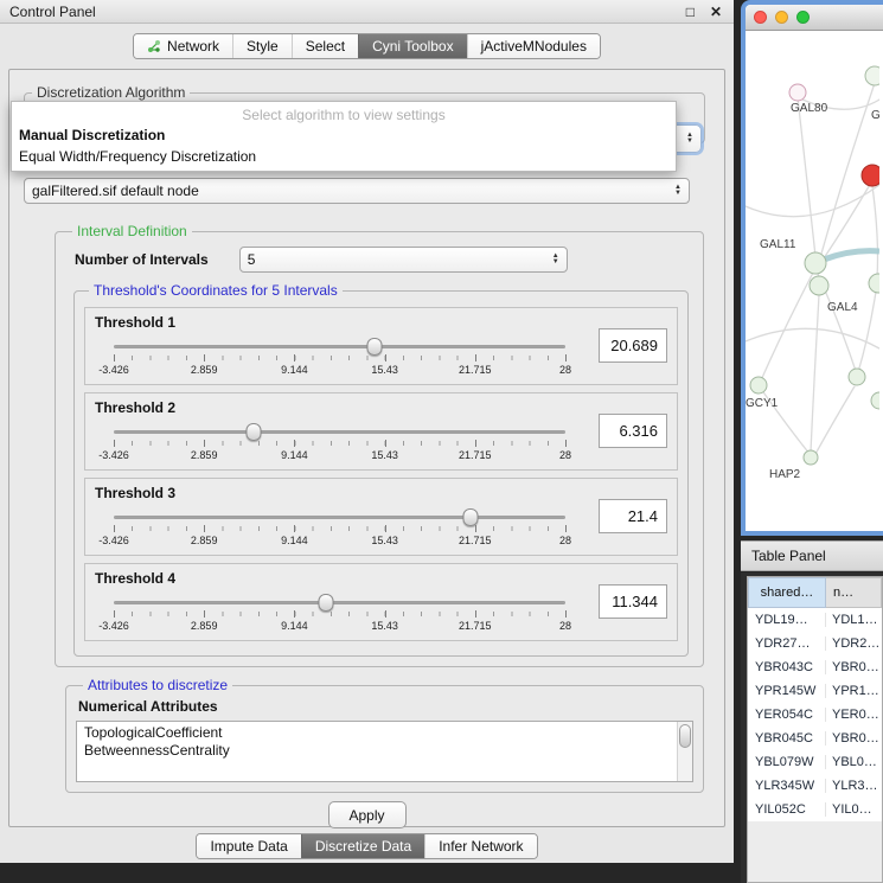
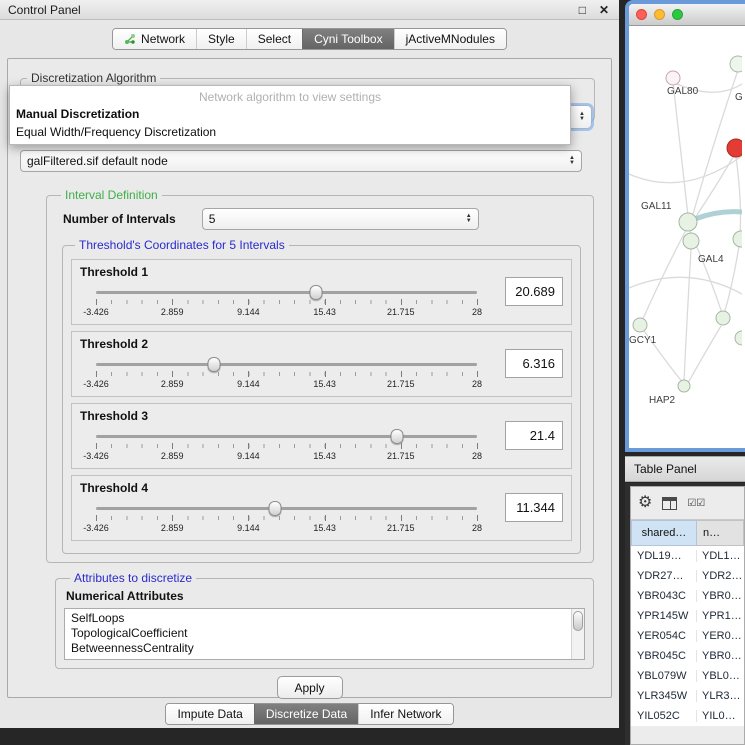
  Control Panel
  □
  ✕
  Network
  Style
  Select
  Cyni Toolbox
  jActiveMNodules
  Discretization Algorithm
- Select algorithm to view settings
+ Network algorithm to view settings
  Manual Discretization
  Equal Width/Frequency Discretization
  galFiltered.sif default node
  Interval Definition
  Number of Intervals
  5
  Threshold's Coordinates for 5 Intervals
  Threshold 1
  -3.426
  2.859
  9.144
  15.43
  21.715
  28
  20.689
  Threshold 2
  -3.426
  2.859
  9.144
  15.43
  21.715
  28
  6.316
  Threshold 3
  -3.426
  2.859
  9.144
  15.43
  21.715
  28
  21.4
  Threshold 4
  -3.426
  2.859
  9.144
  15.43
  21.715
  28
  11.344
  Attributes to discretize
  Numerical Attributes
+ SelfLoops
  TopologicalCoefficient
  BetweennessCentrality
  Apply
  Impute Data
  Discretize Data
  Infer Network
  GAL80
  GAL11
  GAL4
  GCY1
  HAP2
  Table Panel
+ ⚙
+ ☑☑
  shared…
  n…
  YDL19…
  YDL1…
  YDR27…
  YDR2…
  YBR043C
  YBR0…
  YPR145W
  YPR1…
  YER054C
  YER0…
  YBR045C
  YBR0…
  YBL079W
  YBL0…
  YLR345W
  YLR3…
  YIL052C
  YIL0…
